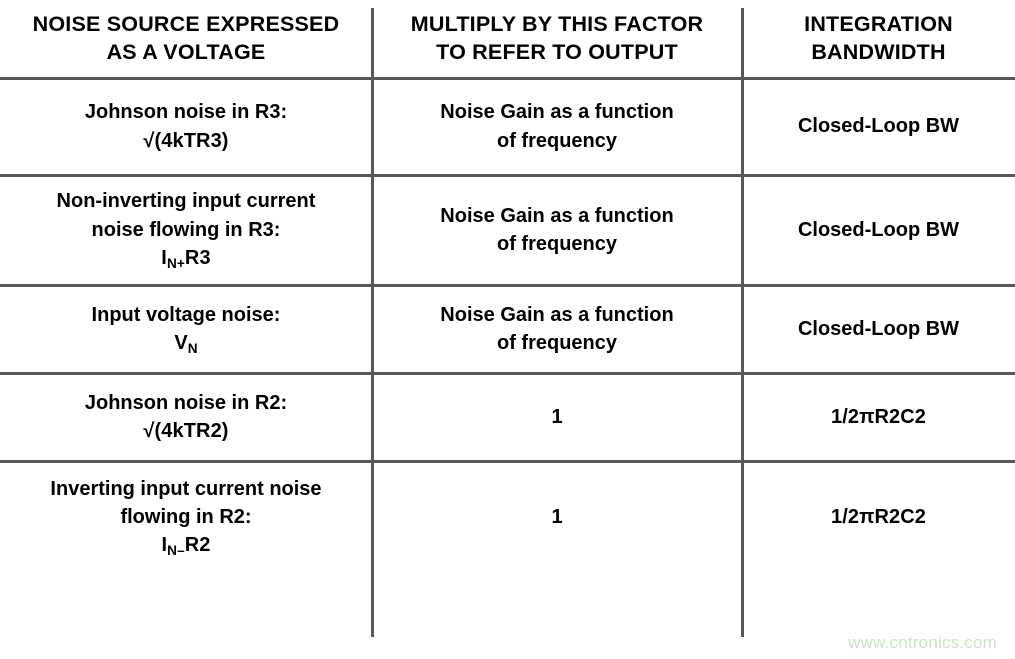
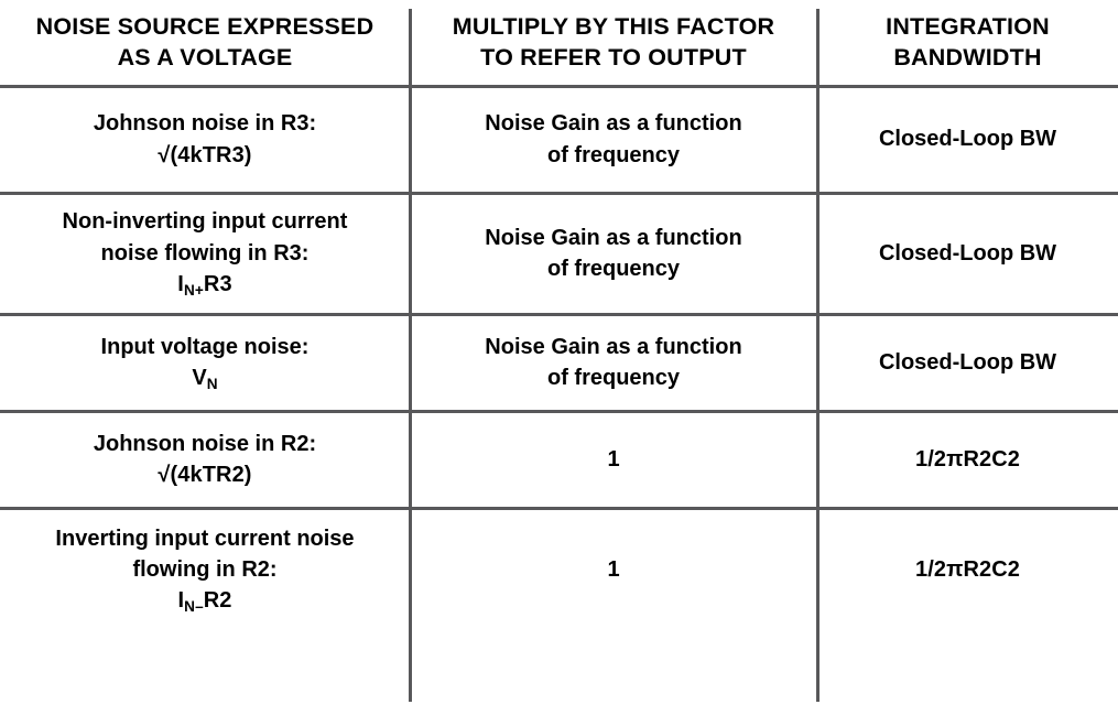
  NOISE SOURCE EXPRESSED AS A VOLTAGE	MULTIPLY BY THIS FACTOR TO REFER TO OUTPUT	INTEGRATION BANDWIDTH
  Johnson noise in R3: √(4kTR3)	Noise Gain as a function of frequency	Closed-Loop BW
  Non-inverting input current noise flowing in R3: IN+R3	Noise Gain as a function of frequency	Closed-Loop BW
  Input voltage noise: VN	Noise Gain as a function of frequency	Closed-Loop BW
  Johnson noise in R2: √(4kTR2)	1	1/2πR2C2
  Inverting input current noise flowing in R2: IN–R2	1	1/2πR2C2
- www.cntronics.com
